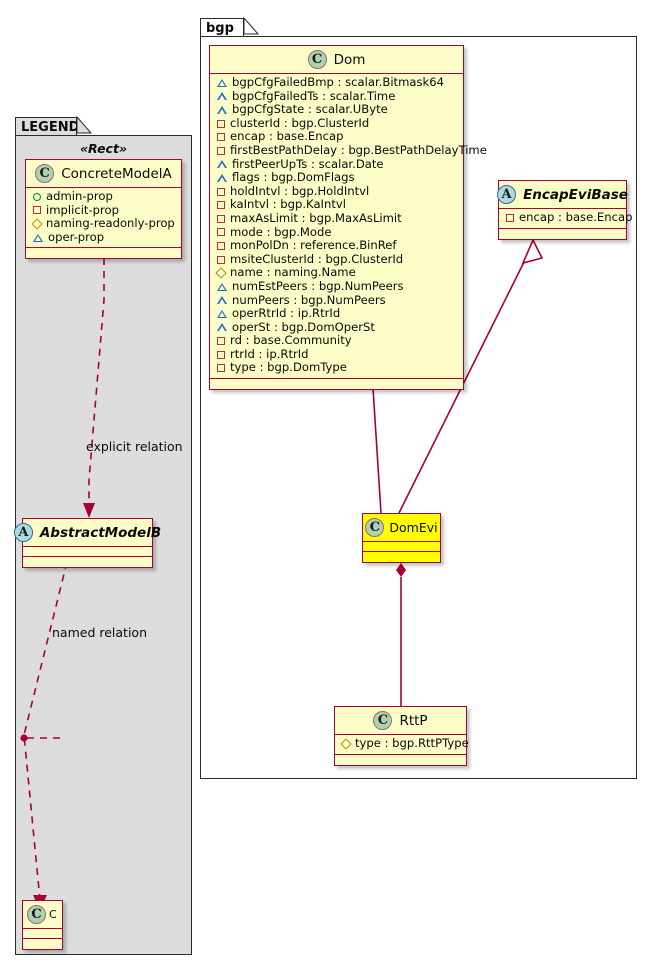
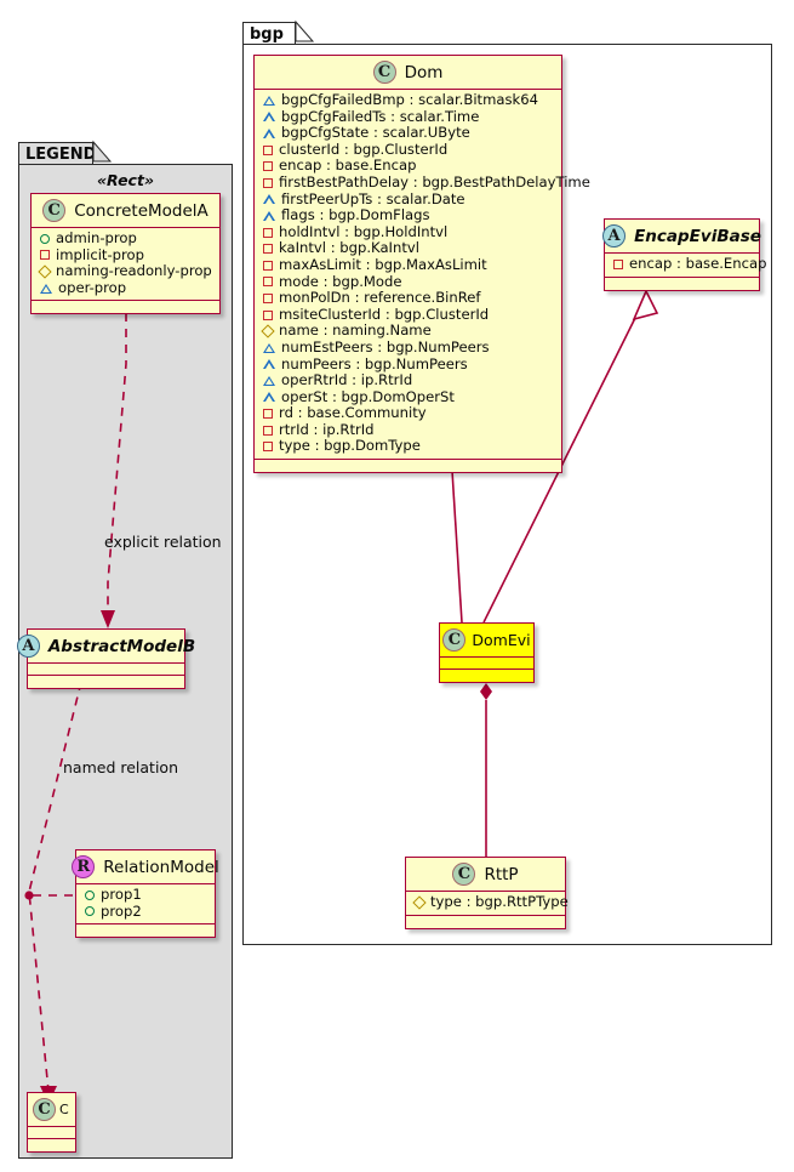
  bgp
  LEGEND
  «Rect»
  C
  ConcreteModelA
  admin-prop
  implicit-prop
  naming-readonly-prop
  oper-prop
  A
  AbstractModelB
+ R
+ RelationModel
+ prop1
+ prop2
  C
  C
  explicit relation
  named relation
  C
  Dom
  bgpCfgFailedBmp : scalar.Bitmask64
  bgpCfgFailedTs : scalar.Time
  bgpCfgState : scalar.UByte
  clusterId : bgp.ClusterId
  encap : base.Encap
  firstBestPathDelay : bgp.BestPathDelayTime
  firstPeerUpTs : scalar.Date
  flags : bgp.DomFlags
  holdIntvl : bgp.HoldIntvl
  kaIntvl : bgp.KaIntvl
  maxAsLimit : bgp.MaxAsLimit
  mode : bgp.Mode
  monPolDn : reference.BinRef
  msiteClusterId : bgp.ClusterId
  name : naming.Name
  numEstPeers : bgp.NumPeers
  numPeers : bgp.NumPeers
  operRtrId : ip.RtrId
  operSt : bgp.DomOperSt
  rd : base.Community
  rtrId : ip.RtrId
  type : bgp.DomType
  A
  EncapEviBase
  encap : base.Encap
  C
  DomEvi
  C
  RttP
  type : bgp.RttPType
